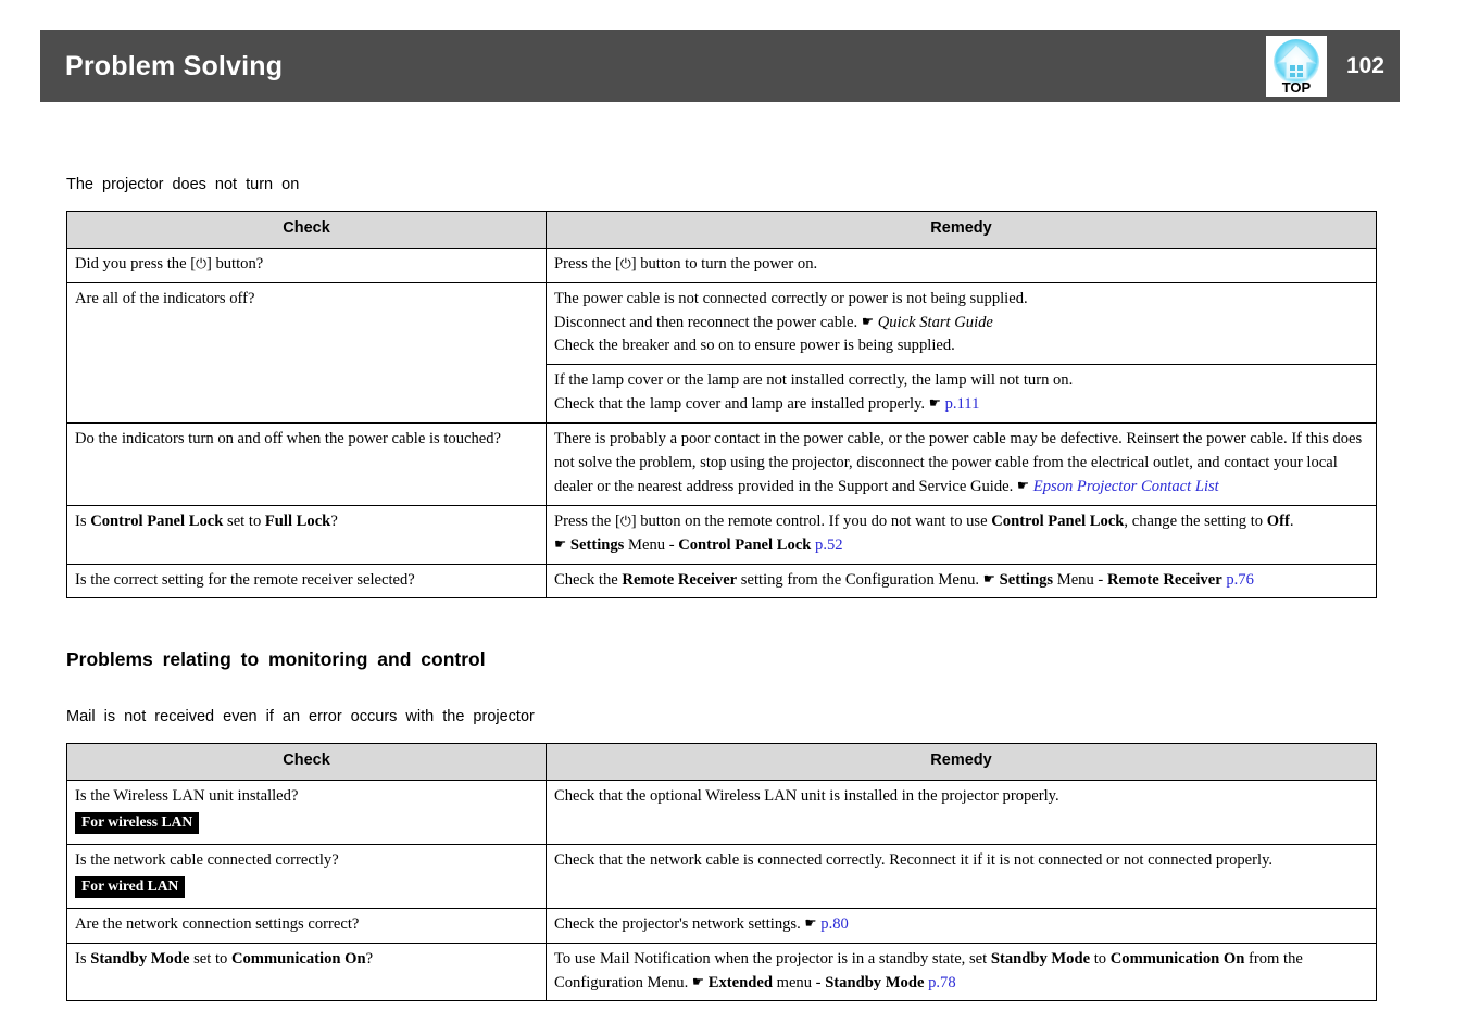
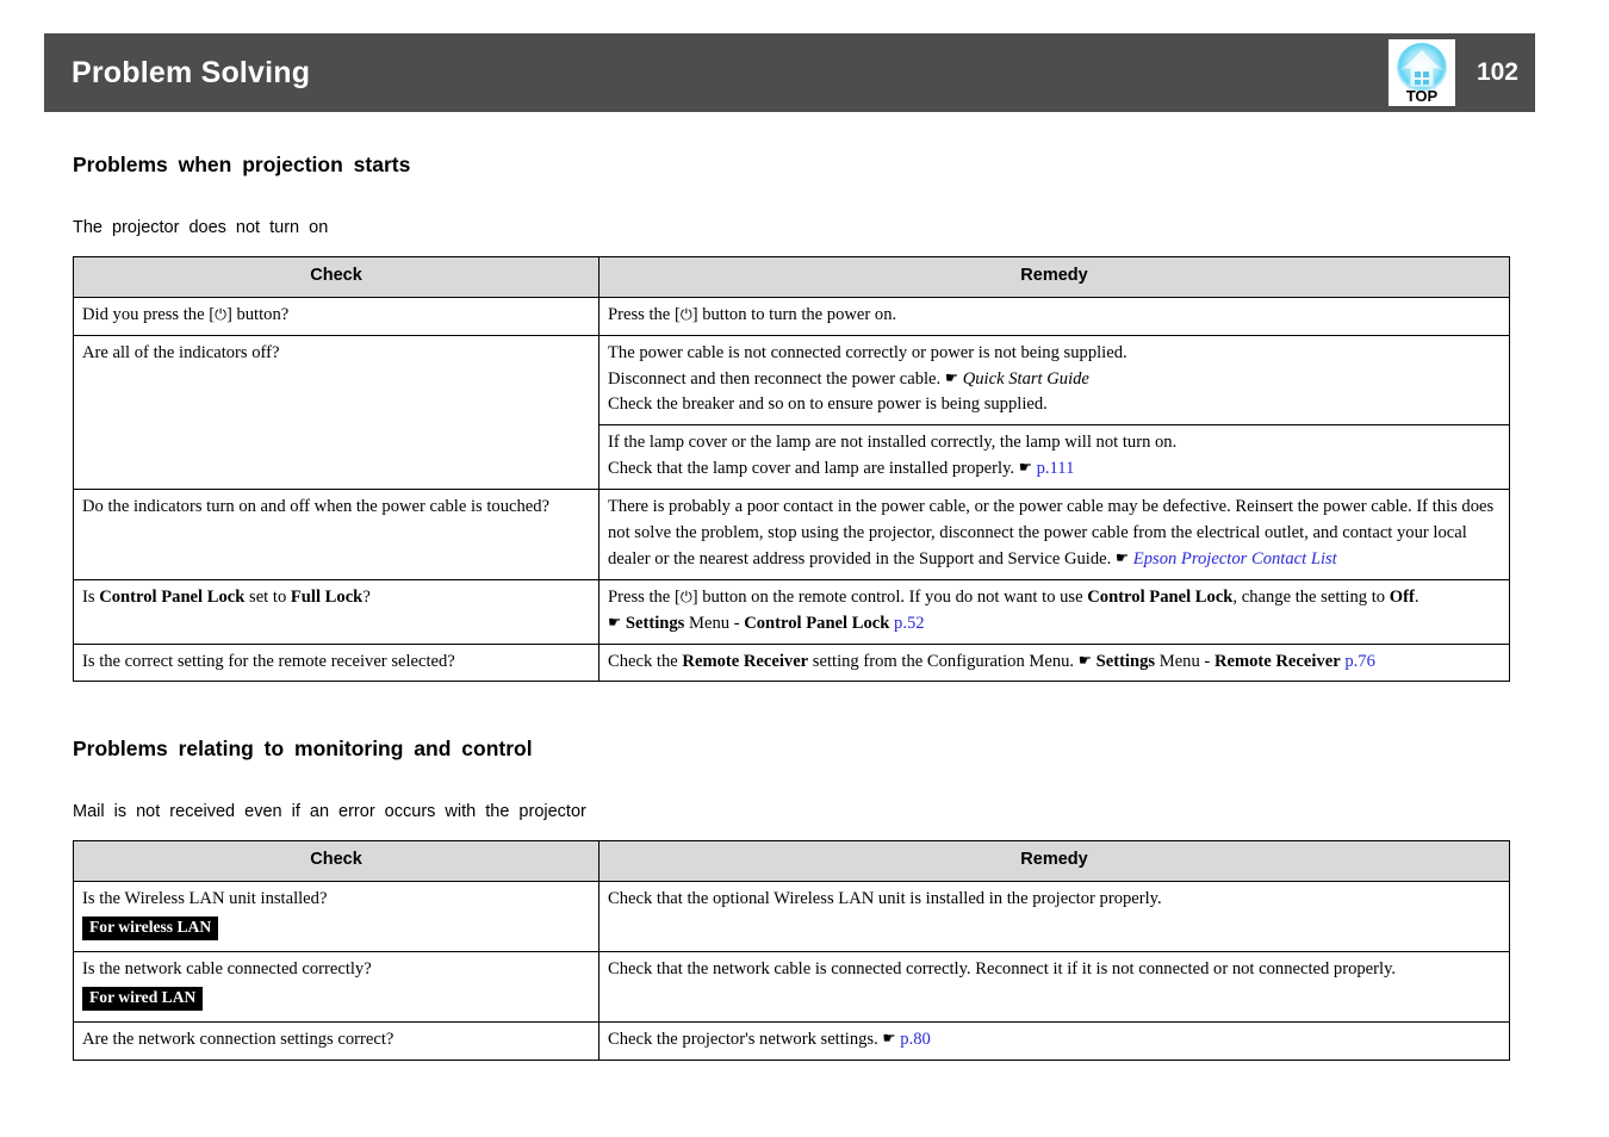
  Problem Solving
  TOP
  102
+ Problems when projection starts
  The projector does not turn on
  Check	Remedy
  Did you press the [⏻] button?	Press the [⏻] button to turn the power on.
  Are all of the indicators off?	The power cable is not connected correctly or power is not being supplied.Disconnect and then reconnect the power cable. ☛ Quick Start GuideCheck the breaker and so on to ensure power is being supplied.
  If the lamp cover or the lamp are not installed correctly, the lamp will not turn on.Check that the lamp cover and lamp are installed properly. ☛ p.111
  Do the indicators turn on and off when the power cable is touched?	There is probably a poor contact in the power cable, or the power cable may be defective. Reinsert the power cable. If this does not solve the problem, stop using the projector, disconnect the power cable from the electrical outlet, and contact your local dealer or the nearest address provided in the Support and Service Guide. ☛ Epson Projector Contact List
  Is Control Panel Lock set to Full Lock?	Press the [⏻] button on the remote control. If you do not want to use Control Panel Lock, change the setting to Off.☛ Settings Menu - Control Panel Lock p.52
  Is the correct setting for the remote receiver selected?	Check the Remote Receiver setting from the Configuration Menu. ☛ Settings Menu - Remote Receiver p.76
  Problems relating to monitoring and control
  Mail is not received even if an error occurs with the projector
  Check	Remedy
  Is the Wireless LAN unit installed?For wireless LAN	Check that the optional Wireless LAN unit is installed in the projector properly.
  Is the network cable connected correctly?For wired LAN	Check that the network cable is connected correctly. Reconnect it if it is not connected or not connected properly.
  Are the network connection settings correct?	Check the projector's network settings. ☛ p.80
- Is Standby Mode set to Communication On?	To use Mail Notification when the projector is in a standby state, set Standby Mode to Communication On from the Configuration Menu. ☛ Extended menu - Standby Mode p.78
